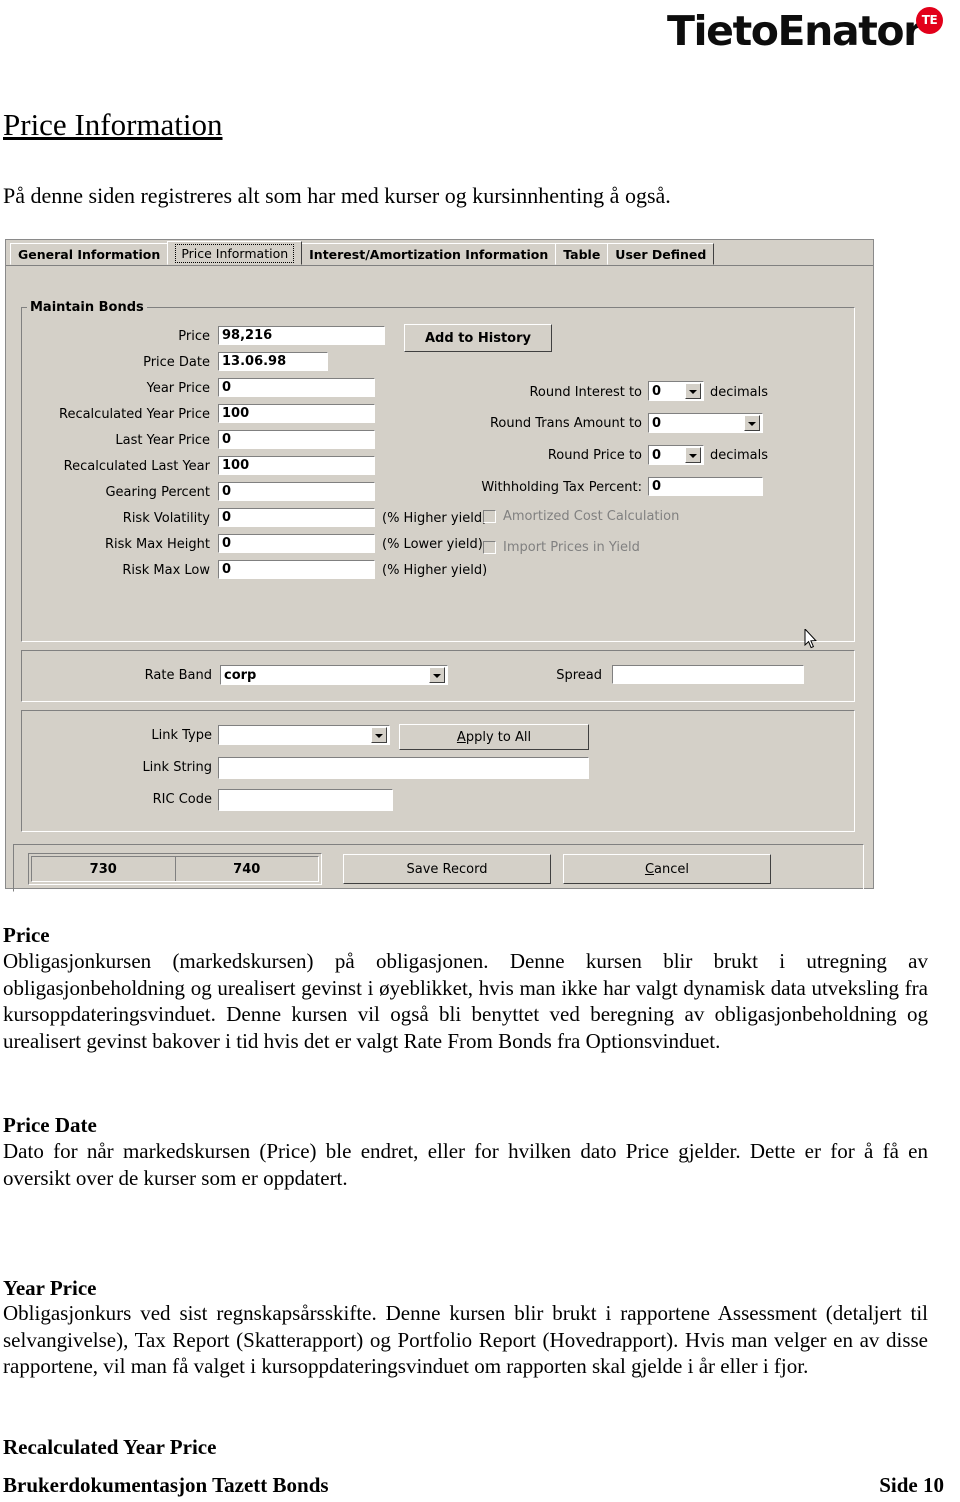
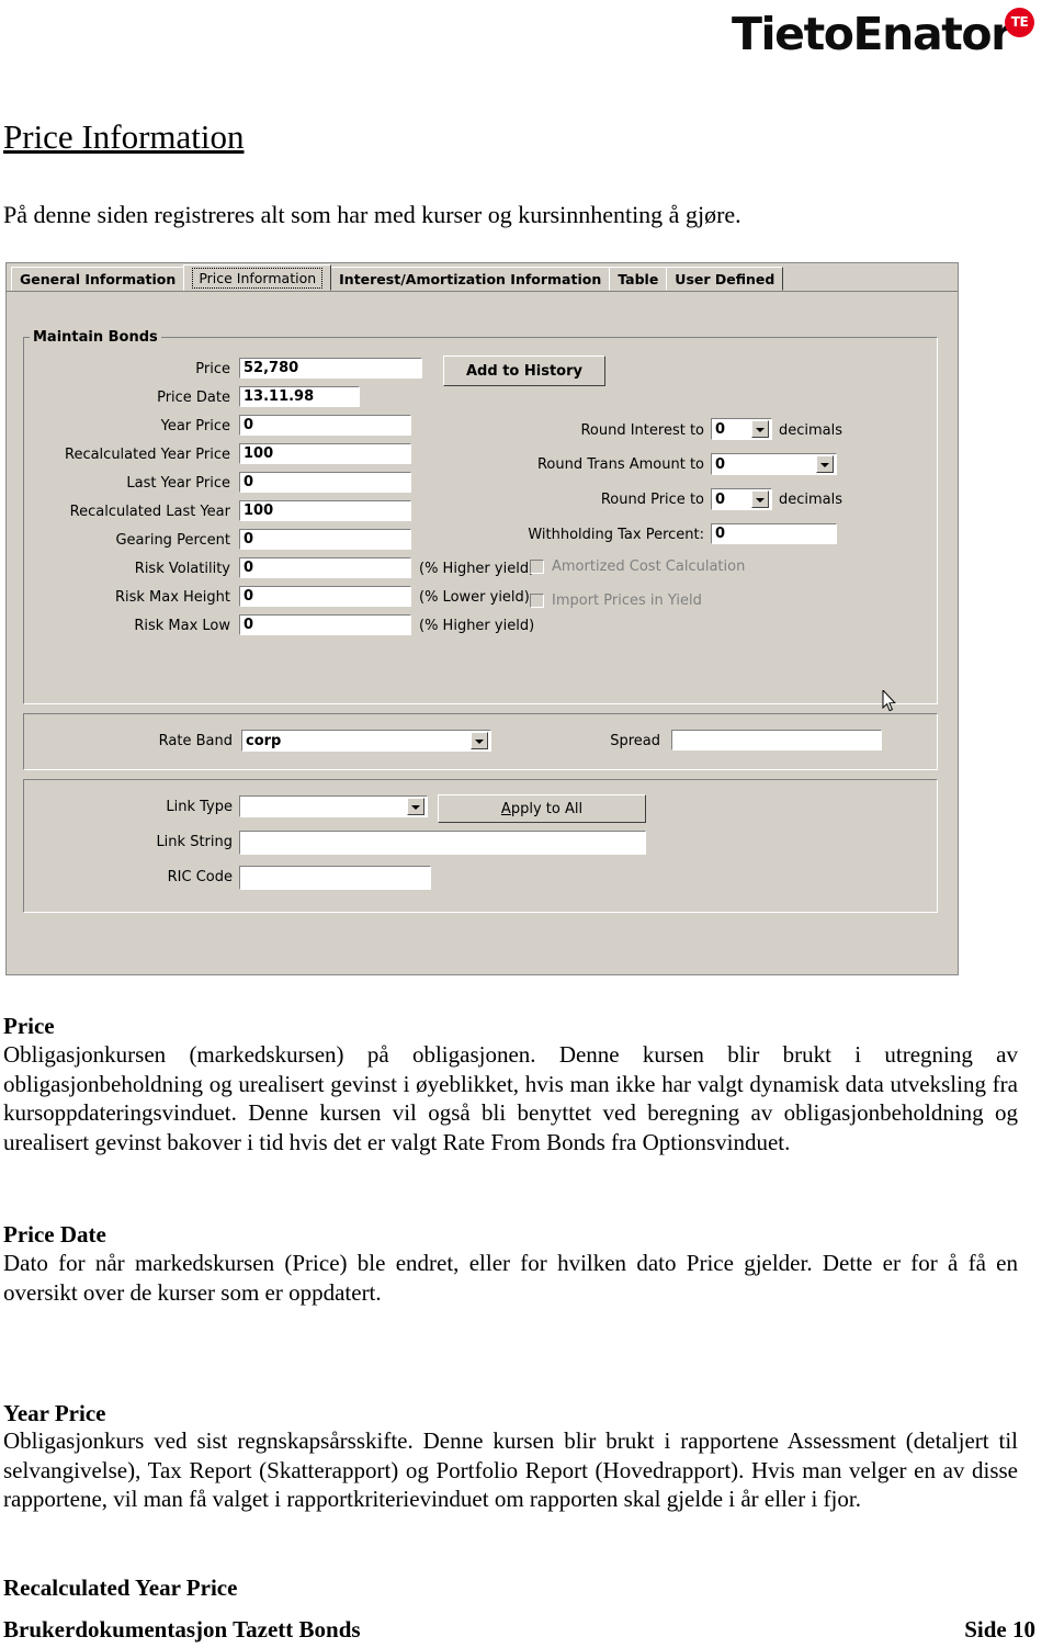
  TietoEnator
  TE
  Price Information
- På denne siden registreres alt som har med kurser og kursinnhenting å også.
+ På denne siden registreres alt som har med kurser og kursinnhenting å gjøre.
  Price
  Obligasjonkursen (markedskursen) på obligasjonen. Denne kursen blir brukt i utregning av obligasjonbeholdning og urealisert gevinst i øyeblikket, hvis man ikke har valgt dynamisk data utveksling fra kursoppdateringsvinduet. Denne kursen vil også bli benyttet ved beregning av obligasjonbeholdning og urealisert gevinst bakover i tid hvis det er valgt Rate From Bonds fra Optionsvinduet.
  Price Date
  Dato for når markedskursen (Price) ble endret, eller for hvilken dato Price gjelder. Dette er for å få en oversikt over de kurser som er oppdatert.
  Year Price
- Obligasjonkurs ved sist regnskapsårsskifte. Denne kursen blir brukt i rapportene Assessment (detaljert til selvangivelse), Tax Report (Skatterapport) og Portfolio Report (Hovedrapport). Hvis man velger en av disse rapportene, vil man få valget i kursoppdateringsvinduet om rapporten skal gjelde i år eller i fjor.
+ Obligasjonkurs ved sist regnskapsårsskifte. Denne kursen blir brukt i rapportene Assessment (detaljert til selvangivelse), Tax Report (Skatterapport) og Portfolio Report (Hovedrapport). Hvis man velger en av disse rapportene, vil man få valget i rapportkriterievinduet om rapporten skal gjelde i år eller i fjor.
  Recalculated Year Price
  Brukerdokumentasjon Tazett Bonds
  Side 10
  General Information
  Price Information
  Interest/Amortization Information
  Table
  User Defined
  Maintain Bonds
  Price
  Price Date
  Year Price
  Recalculated Year Price
  Last Year Price
  Recalculated Last Year
  Gearing Percent
  Risk Volatility
  Risk Max Height
  Risk Max Low
- 98,216
+ 52,780
- 13.06.98
+ 13.11.98
  0
  100
  0
  100
  0
  0
  0
  0
  (% Higher yield
  (% Lower yield)
  (% Higher yield)
  Add to History
  Round Interest to
  Round Trans Amount to
  Round Price to
  Withholding Tax Percent:
  0
  0
  0
  0
  decimals
  decimals
  Amortized Cost Calculation
  Import Prices in Yield
  Rate Band
  corp
  Spread
  Link Type
  Link String
  RIC Code
  Apply to All
- 730
- 740
- Save Record
- Cancel
